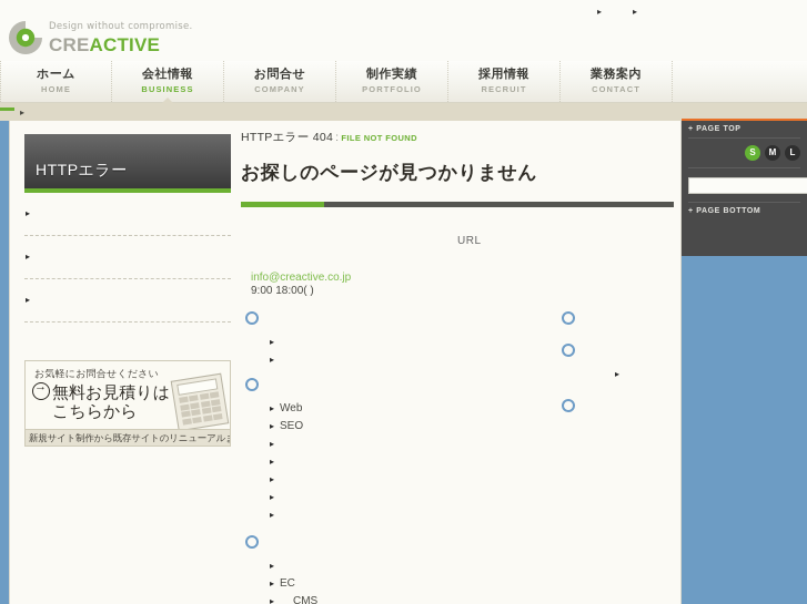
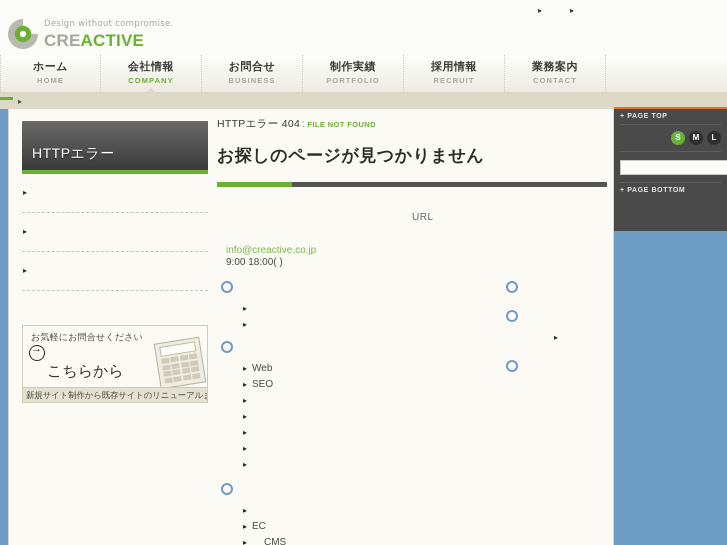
  Design without compromise.
  CREACTIVE
  ホーム
  HOME
  会社情報
- BUSINESS
+ COMPANY
  お問合せ
- COMPANY
+ BUSINESS
  制作実績
  PORTFOLIO
  採用情報
  RECRUIT
  業務案内
  CONTACT
  HTTPエラー
  ▸
  ▸
  ▸
  お気軽にお問合せください
- 無料お見積りは
  こちらから
  新規サイト制作から既存サイトのリニューアル
  HTTPエラー 404 : FILE NOT FOUND
  お探しのページが見つかりません
  URL
  info@creactive.co.jp
  9:00 18:00( )
  Web
  SEO
  EC
  CMS
  S
  M
  L
